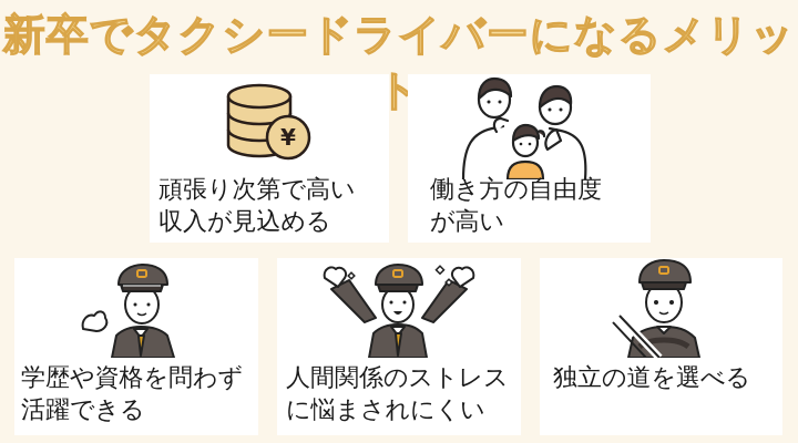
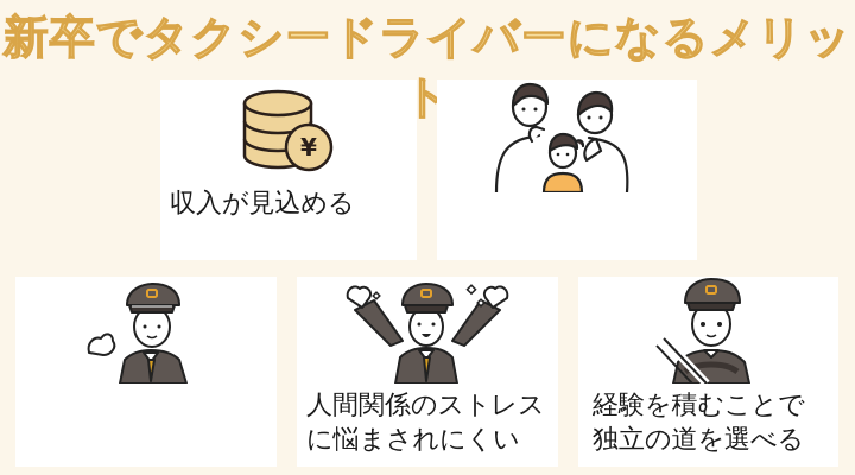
  新卒でタクシードライバーになるメリット
  ¥
- 頑張り次第で高い
  収入が見込める
- 働き方の自由度
- が高い
- 学歴や資格を問わず
- 活躍できる
  人間関係のストレス
  に悩まされにくい
+ 経験を積むことで
  独立の道を選べる
